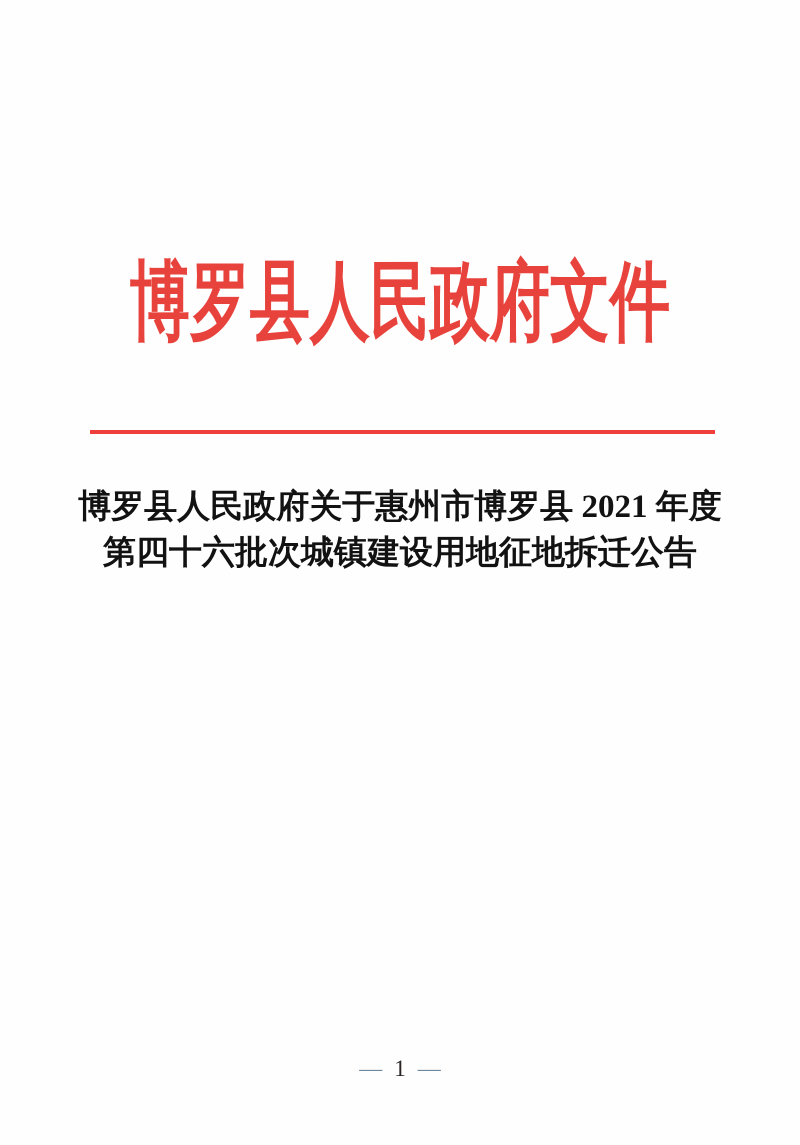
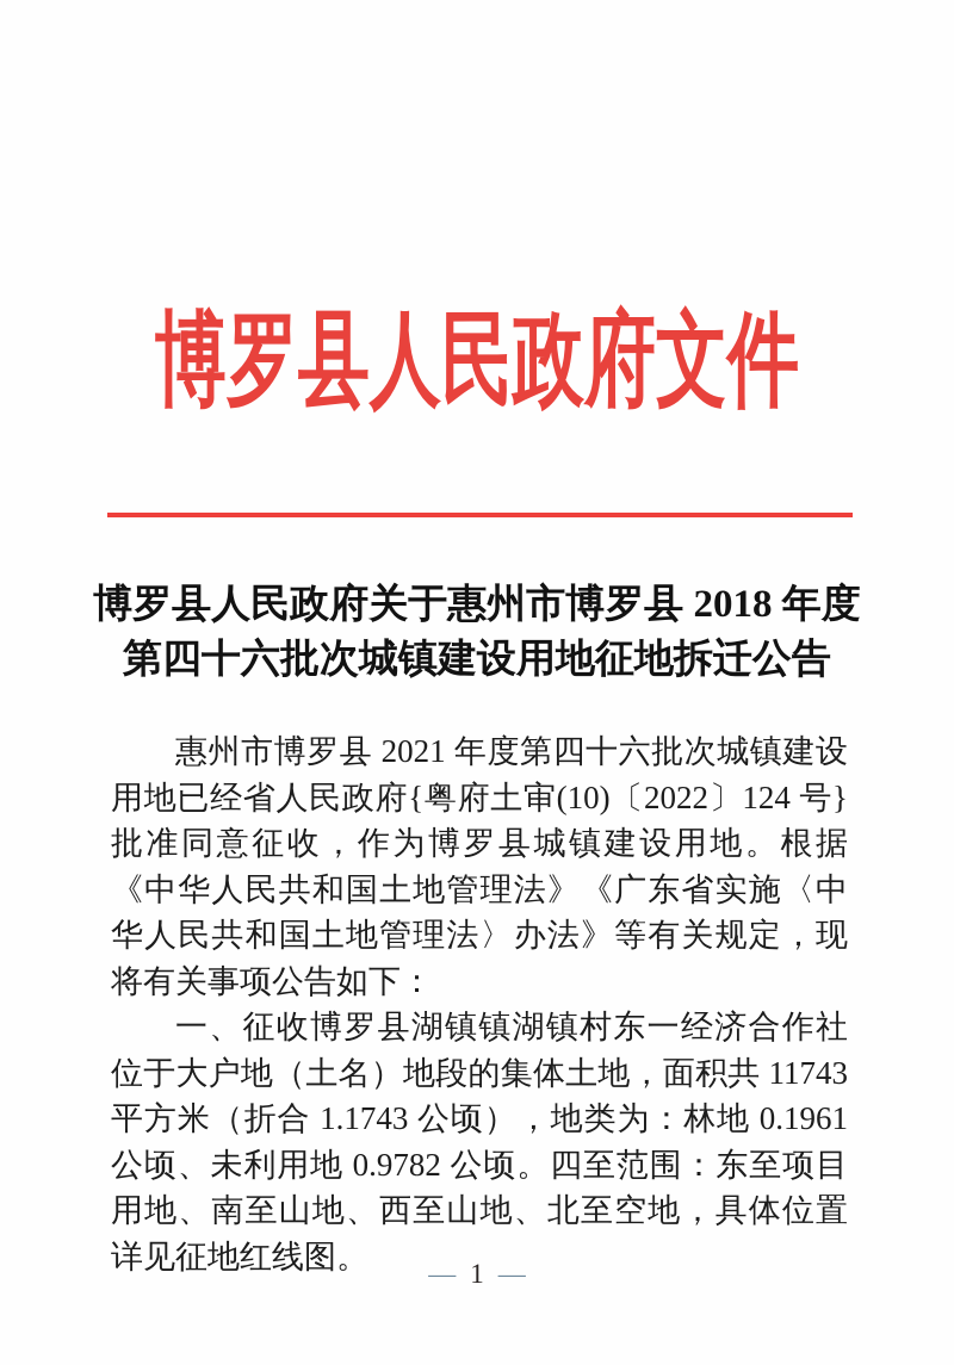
  博罗县人民政府文件
- 博罗县人民政府关于惠州市博罗县 2021 年度
+ 博罗县人民政府关于惠州市博罗县 2018 年度
  第四十六批次城镇建设用地征地拆迁公告
+ 惠州市博罗县 2021 年度第四十六批次城镇建设用地已经省人民政府{粤府土审(10)〔2022〕124 号}批准同意征收，作为博罗县城镇建设用地。根据《中华人民共和国土地管理法》《广东省实施〈中华人民共和国土地管理法〉办法》等有关规定，现将有关事项公告如下：
+ 一、征收博罗县湖镇镇湖镇村东一经济合作社位于大户地（土名）地段的集体土地，面积共 11743 平方米（折合 1.1743 公顷），地类为：林地 0.1961 公顷、未利用地 0.9782 公顷。四至范围：东至项目用地、南至山地、西至山地、北至空地，具体位置详见征地红线图。
  — 1 —
